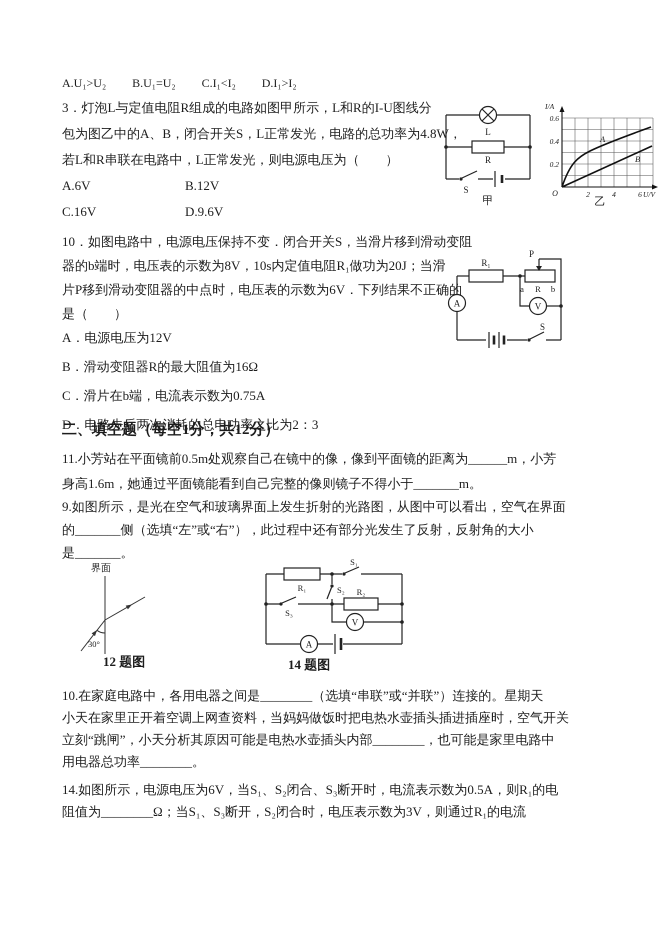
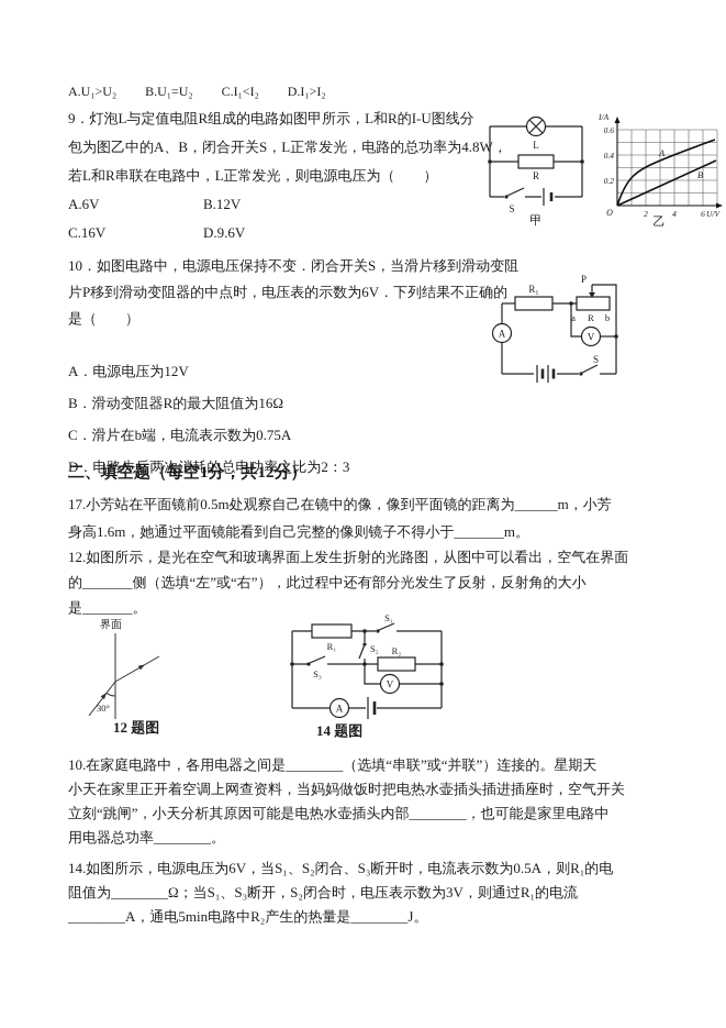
  A.U₁>U₂
  B.U₁=U₂
  C.I₁<I₂
  D.I₁>I₂
- 3．灯泡L与定值电阻R组成的电路如图甲所示，L和R的I-U图线分
+ 9．灯泡L与定值电阻R组成的电路如图甲所示，L和R的I-U图线分
  包为图乙中的A、B，闭合开关S，L正常发光，电路的总功率为4.8
  若L和R串联在电路中，L正常发光，则电源电压为（ ）
  A.6V
  B.12V
  C.16V
  D.9.6V
  L
  R
  S
  甲
  0.6
  0.4
  0.2
  2
  4
  6
  O
  I/A
  U/V
  A
  B
  乙
  10．如图电路中，电源电压保持不变．闭合开关S，当滑片移到滑动变阻
- 器的b端时，电压表的示数为8V，10s内定值电阻R₁做功为20J；当滑
  片P移到滑动变阻器的中点时，电压表的示数为6V．下列结果不正确
  是（ ）
  A．电源电压为12V
  B．滑动变阻器R的最大阻值为16Ω
  C．滑片在b端，电流表示数为0.75A
  D．电路先后两次消耗的总电功率之比为2：3
  R₁
  P
  a
  R
  b
  A
  V
  S
  二、填空题（每空1分，共12分）
- 11.小芳站在平面镜前0.5m处观察自己在镜中的像，像到平面镜的距离为______m，小芳
+ 17.小芳站在平面镜前0.5m处观察自己在镜中的像，像到平面镜的距离为______m，小芳
  身高1.6m，她通过平面镜能看到自己完整的像则镜子不得小于_______m。
- 9.如图所示，是光在空气和玻璃界面上发生折射的光路图，从图中可以看出，空气在界面
+ 12.如图所示，是光在空气和玻璃界面上发生折射的光路图，从图中可以看出，空气在界面
  的_______侧（选填“左”或“右”），此过程中还有部分光发生了反射，反射角的大小
  是_______。
  界面
  30°
  12 题图
  R₁
  S₁
  S₂
  S₃
  R₂
  V
  A
  14 题图
  10.在家庭电路中，各用电器之间是________（选填“串联”或“并联”）连接的。星期天
  小天在家里正开着空调上网查资料，当妈妈做饭时把电热水壶插头插进插座时，空气开关
  立刻“跳闸”，小天分析其原因可能是电热水壶插头内部________，也可能是家里电路中
  用电器总功率________。
  14.如图所示，电源电压为6V，当S₁、S₂闭合、S₃断开时，电流表示数为0.5A，则R₁的电
  阻值为________Ω；当S₁、S₃断开，S₂闭合时，电压表示数为3V，则通过R₁的电流
+ ________A，通电5min电路中R₂产生的热量是________J。
